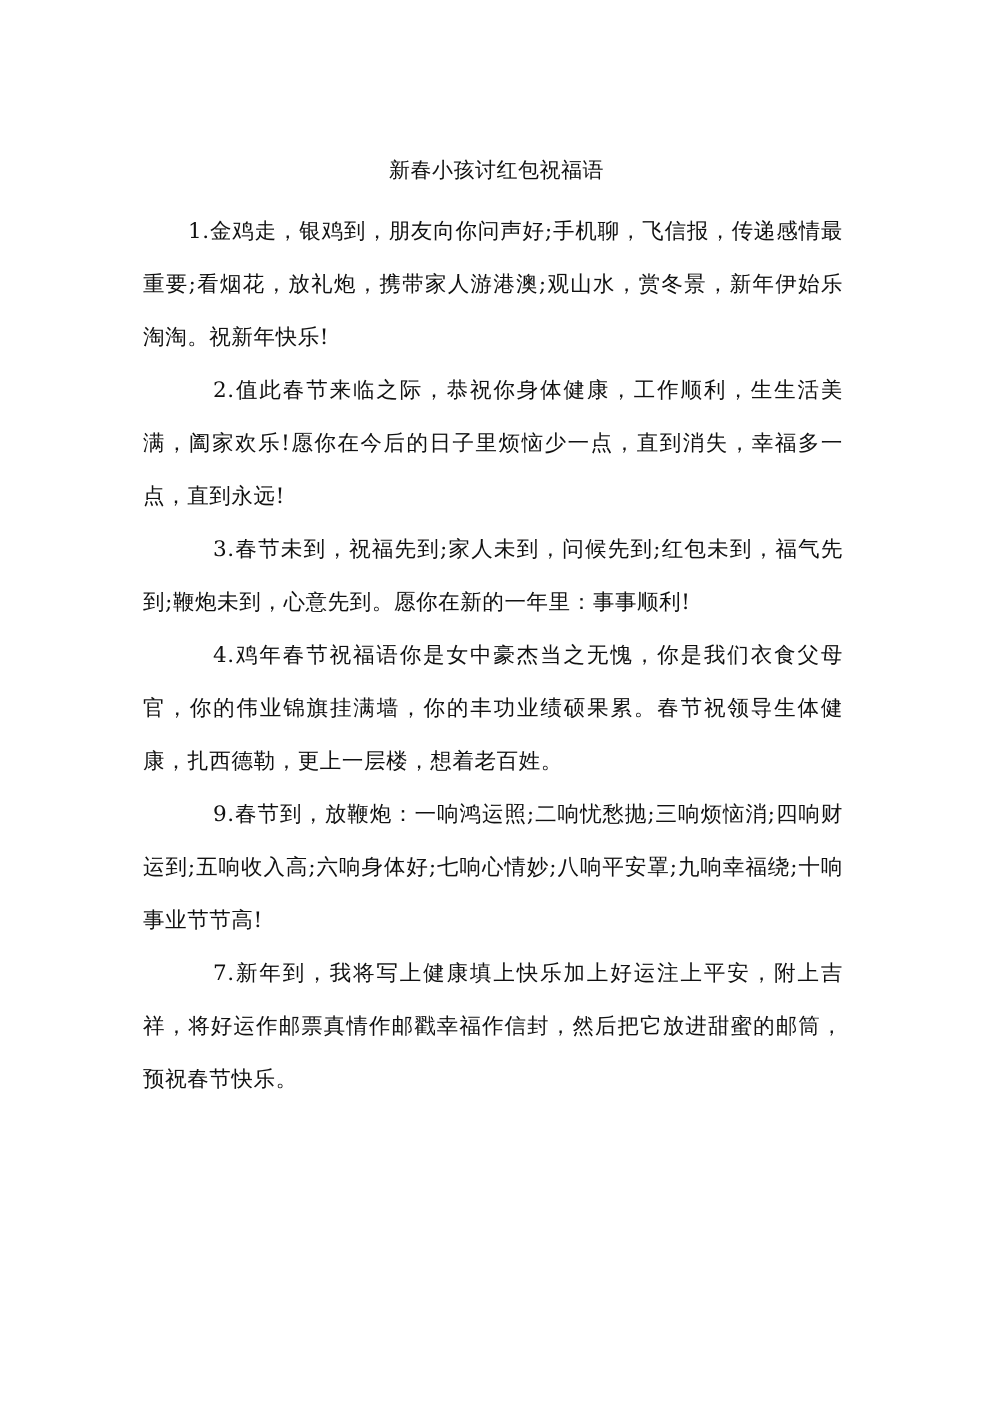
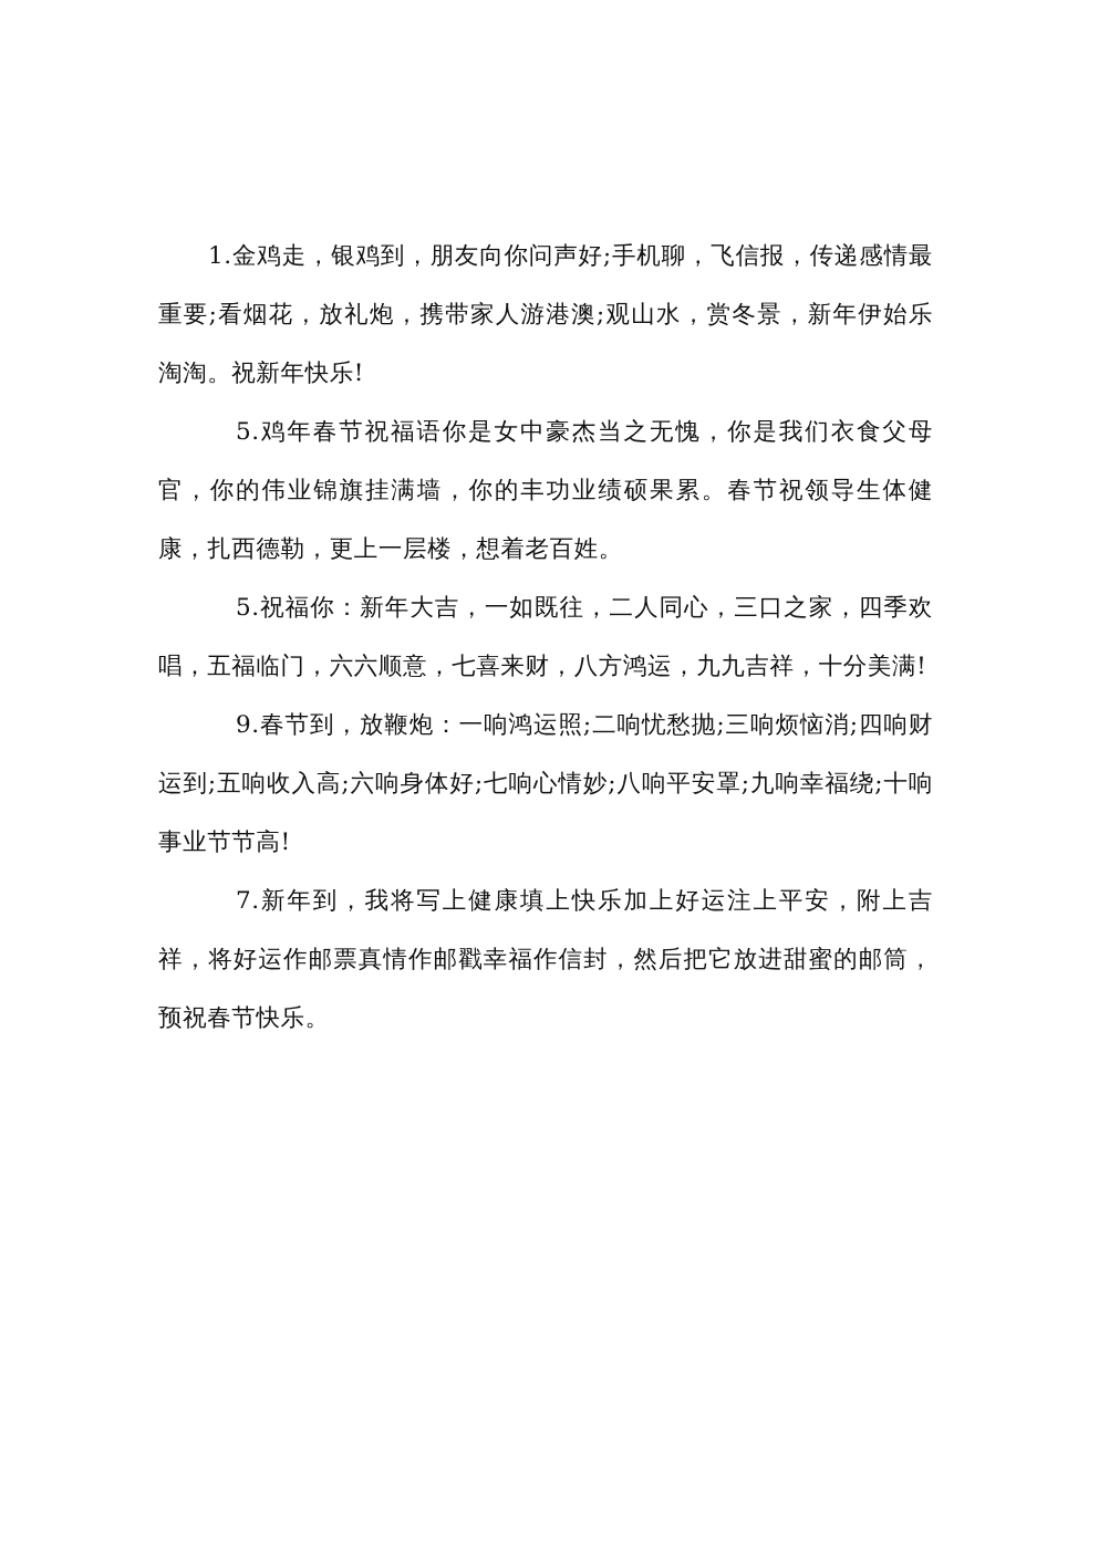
- 新春小孩讨红包祝福语
  1.金鸡走，银鸡到，朋友向你问声好;手机聊，飞信报，传递感情最重要;看烟花，放礼炮，携带家人游港澳;观山水，赏冬景，新年伊始乐淘淘。祝新年快乐!
- 2.值此春节来临之际，恭祝你身体健康，工作顺利，生生活美满，阖家欢乐!愿你在今后的日子里烦恼少一点，直到消失，幸福多一点，直到永远!
- 3.春节未到，祝福先到;家人未到，问候先到;红包未到，福气先到;鞭炮未到，心意先到。愿你在新的一年里：事事顺利!
- 4.鸡年春节祝福语你是女中豪杰当之无愧，你是我们衣食父母官，你的伟业锦旗挂满墙，你的丰功业绩硕果累。春节祝领导生体健康，扎西德勒，更上一层楼，想着老百姓。
+ 5.鸡年春节祝福语你是女中豪杰当之无愧，你是我们衣食父母官，你的伟业锦旗挂满墙，你的丰功业绩硕果累。春节祝领导生体健康，扎西德勒，更上一层楼，想着老百姓。
+ 5.祝福你：新年大吉，一如既往，二人同心，三口之家，四季欢唱，五福临门，六六顺意，七喜来财，八方鸿运，九九吉祥，十分美满!
  9.春节到，放鞭炮：一响鸿运照;二响忧愁抛;三响烦恼消;四响财运到;五响收入高;六响身体好;七响心情妙;八响平安罩;九响幸福绕;十响事业节节高!
  7.新年到，我将写上健康填上快乐加上好运注上平安，附上吉祥，将好运作邮票真情作邮戳幸福作信封，然后把它放进甜蜜的邮筒，预祝春节快乐。
